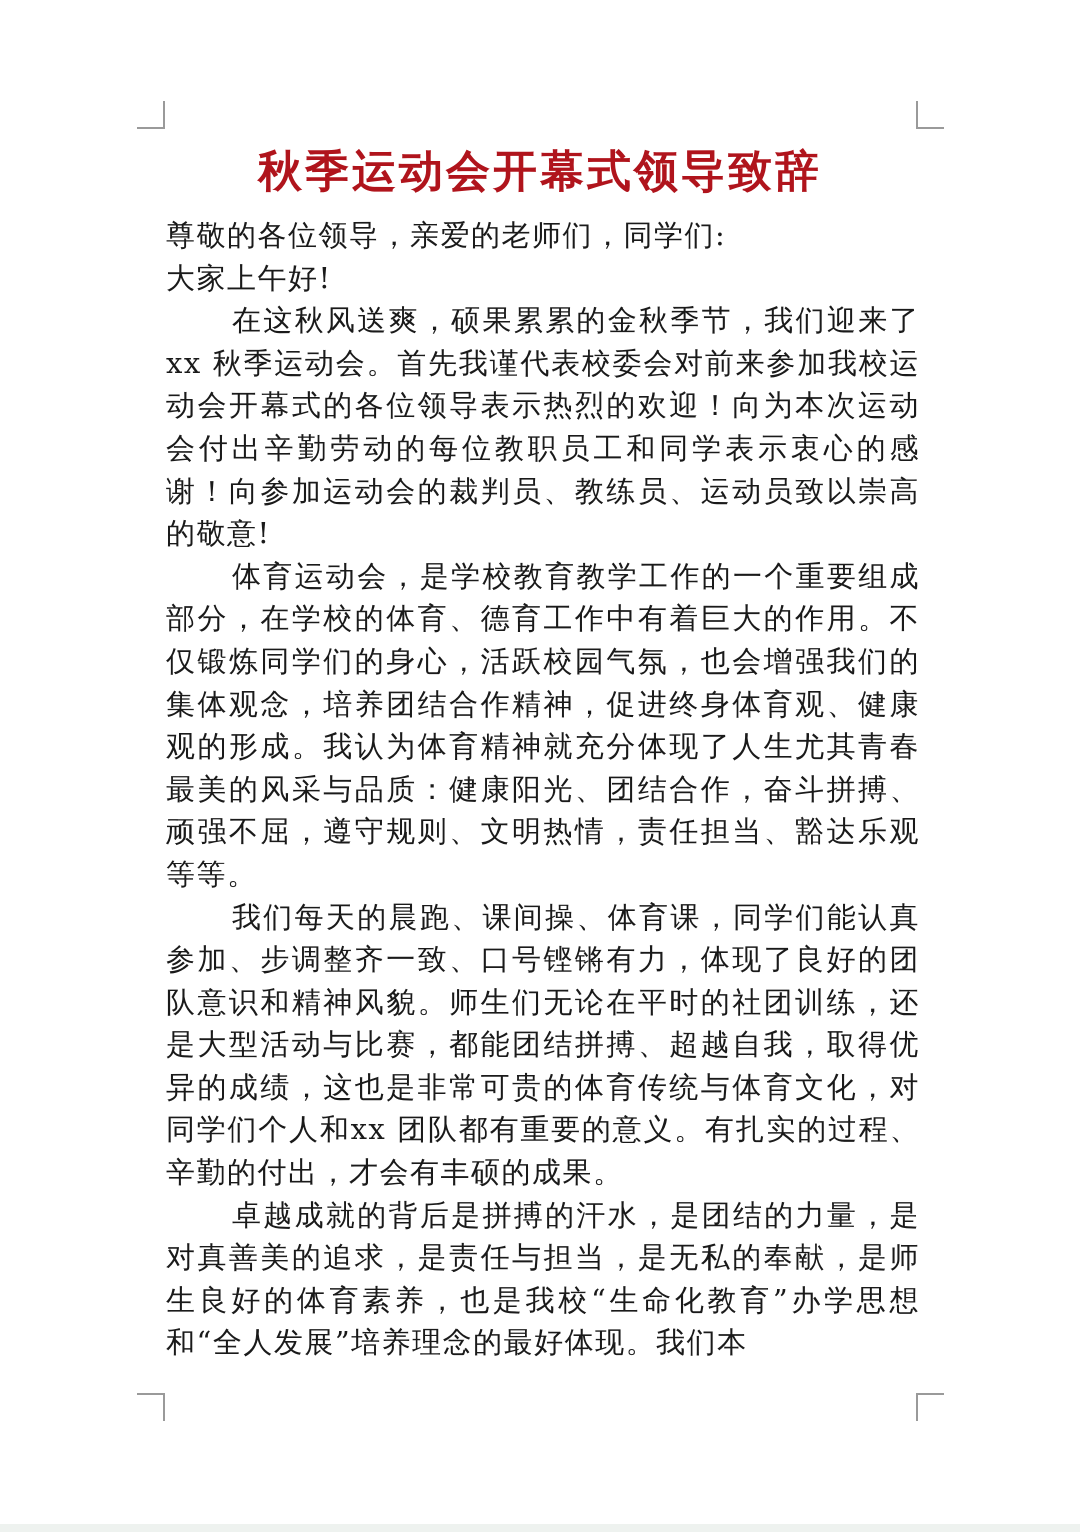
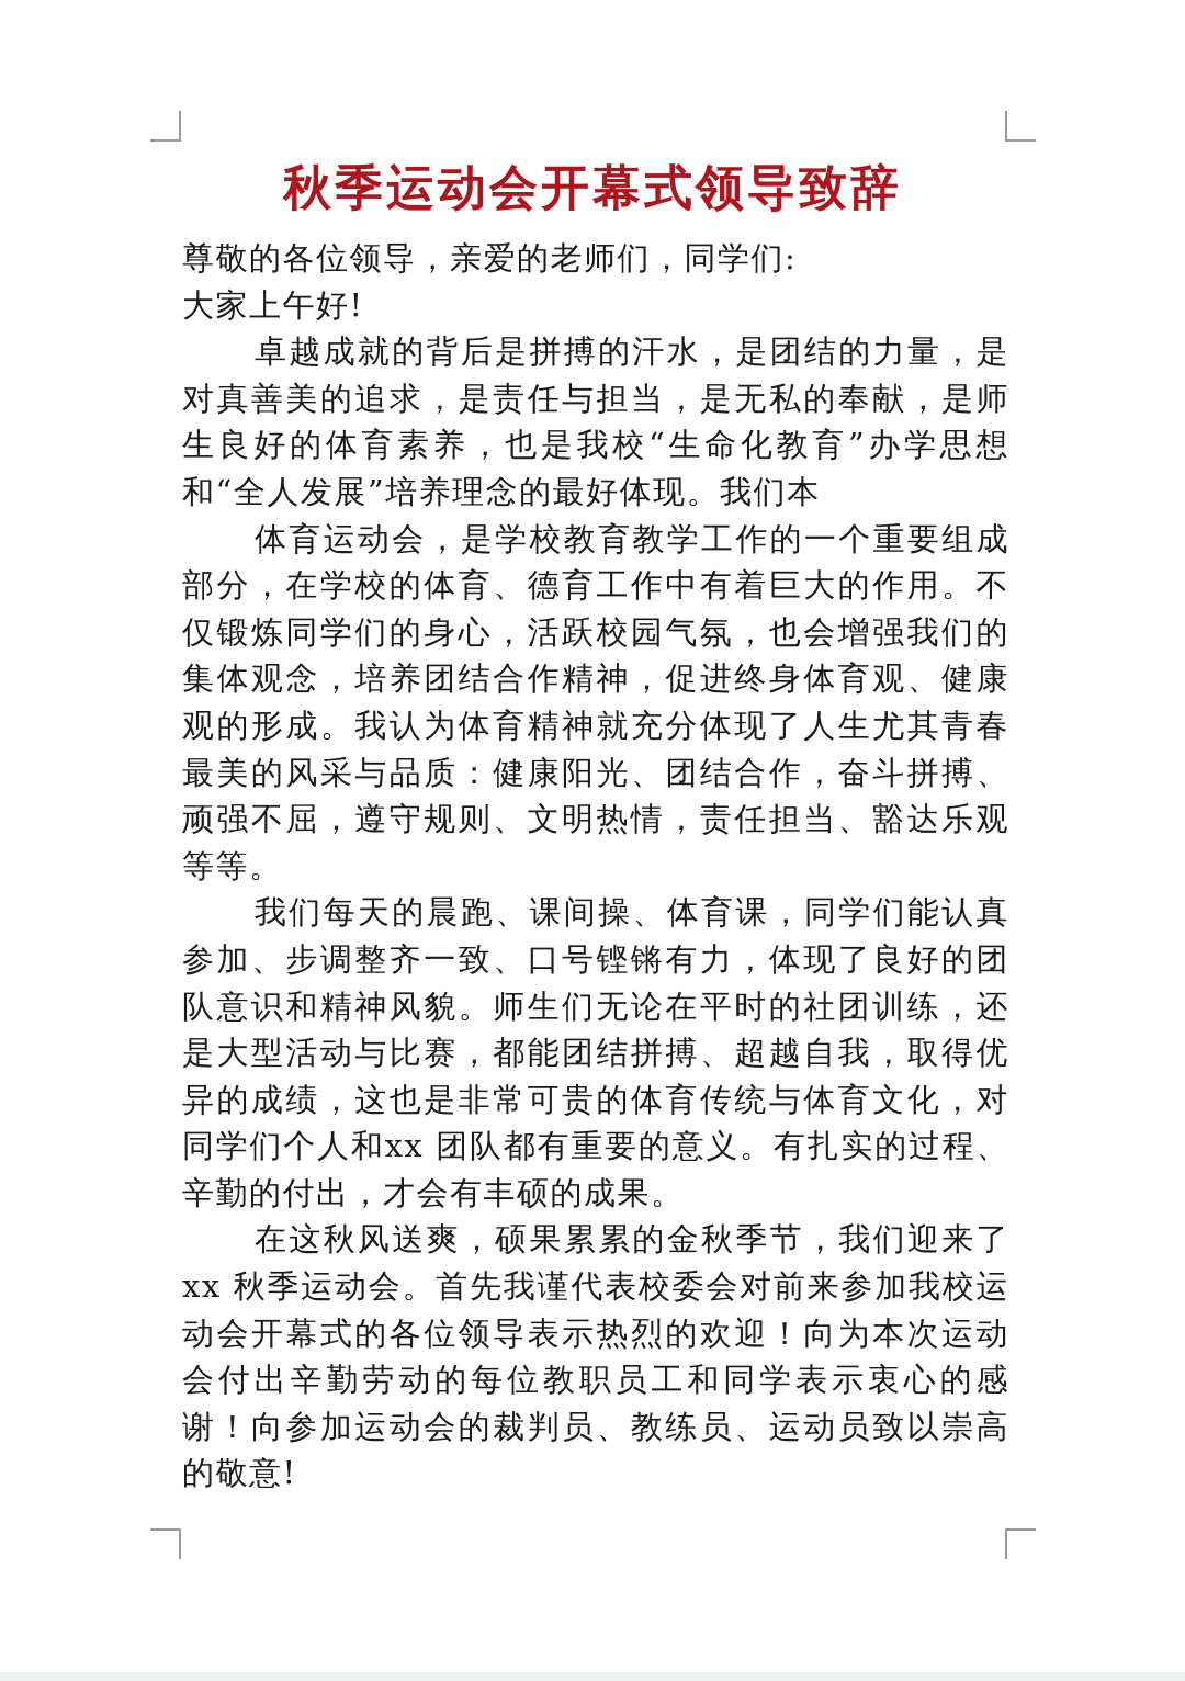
  秋季运动会开幕式领导致辞
  尊敬的各位领导，亲爱的老师们，同学们:
  大家上午好!
- 在这秋风送爽，硕果累累的金秋季节，我们迎来了xx 秋季运动会。首先我谨代表校委会对前来参加我校运动会开幕式的各位领导表示热烈的欢迎！向为本次运动会付出辛勤劳动的每位教职员工和同学表示衷心的感谢！向参加运动会的裁判员、教练员、运动员致以崇高的敬意!
+ 卓越成就的背后是拼搏的汗水，是团结的力量，是对真善美的追求，是责任与担当，是无私的奉献，是师生良好的体育素养，也是我校“生命化教育”办学思想和“全人发展”培养理念的最好体现。我们本
  体育运动会，是学校教育教学工作的一个重要组成部分，在学校的体育、德育工作中有着巨大的作用。不仅锻炼同学们的身心，活跃校园气氛，也会增强我们的集体观念，培养团结合作精神，促进终身体育观、健康观的形成。我认为体育精神就充分体现了人生尤其青春最美的风采与品质：健康阳光、团结合作，奋斗拼搏、顽强不屈，遵守规则、文明热情，责任担当、豁达乐观等等。
  我们每天的晨跑、课间操、体育课，同学们能认真参加、步调整齐一致、口号铿锵有力，体现了良好的团队意识和精神风貌。师生们无论在平时的社团训练，还是大型活动与比赛，都能团结拼搏、超越自我，取得优异的成绩，这也是非常可贵的体育传统与体育文化，对同学们个人和xx 团队都有重要的意义。有扎实的过程、辛勤的付出，才会有丰硕的成果。
- 卓越成就的背后是拼搏的汗水，是团结的力量，是对真善美的追求，是责任与担当，是无私的奉献，是师生良好的体育素养，也是我校“生命化教育”办学思想和“全人发展”培养理念的最好体现。我们本
+ 在这秋风送爽，硕果累累的金秋季节，我们迎来了xx 秋季运动会。首先我谨代表校委会对前来参加我校运动会开幕式的各位领导表示热烈的欢迎！向为本次运动会付出辛勤劳动的每位教职员工和同学表示衷心的感谢！向参加运动会的裁判员、教练员、运动员致以崇高的敬意!
